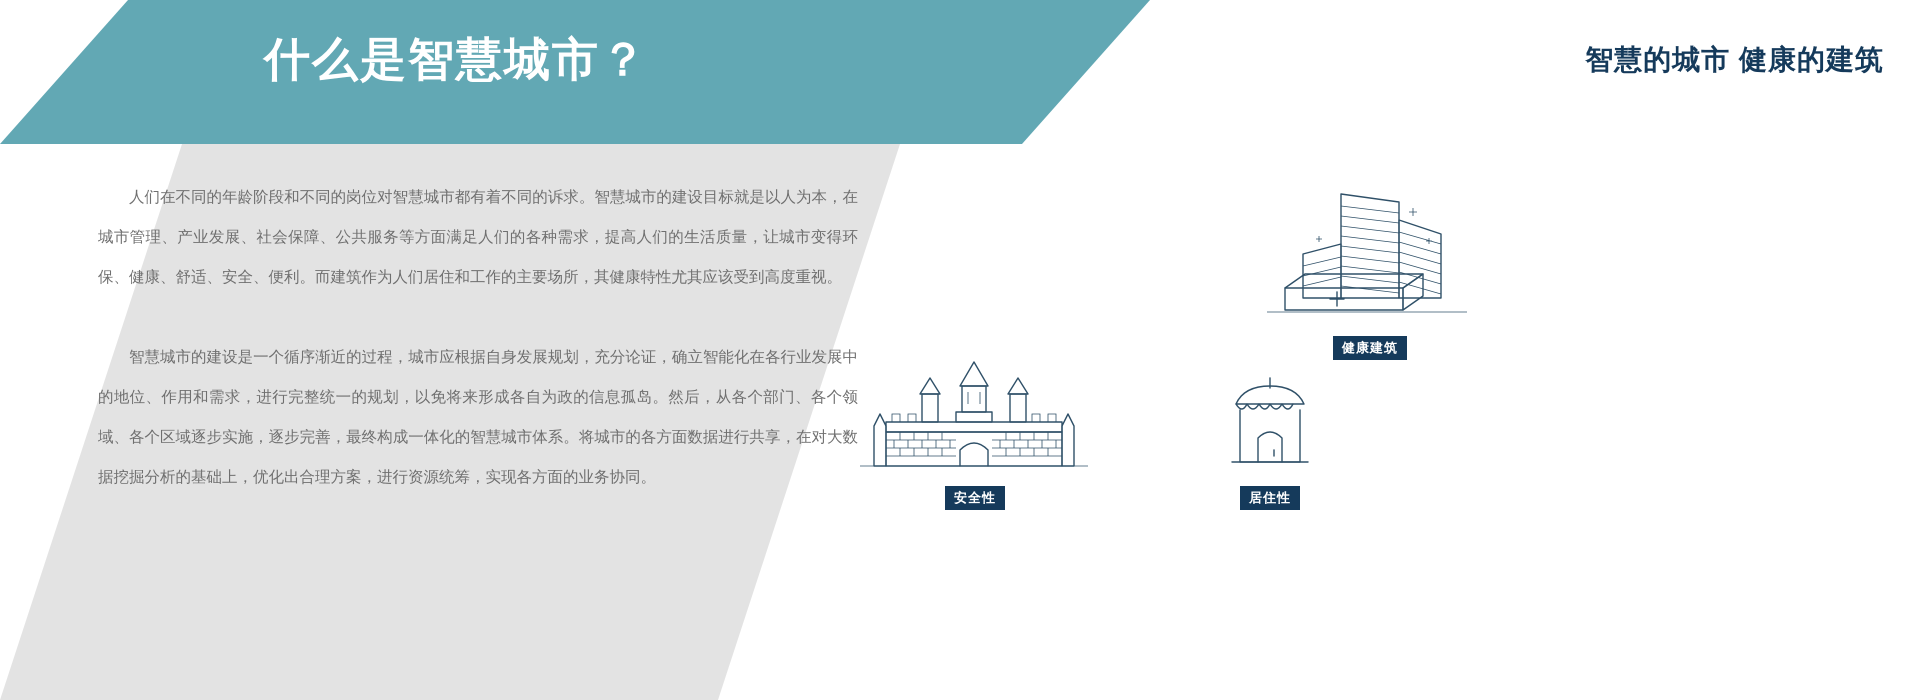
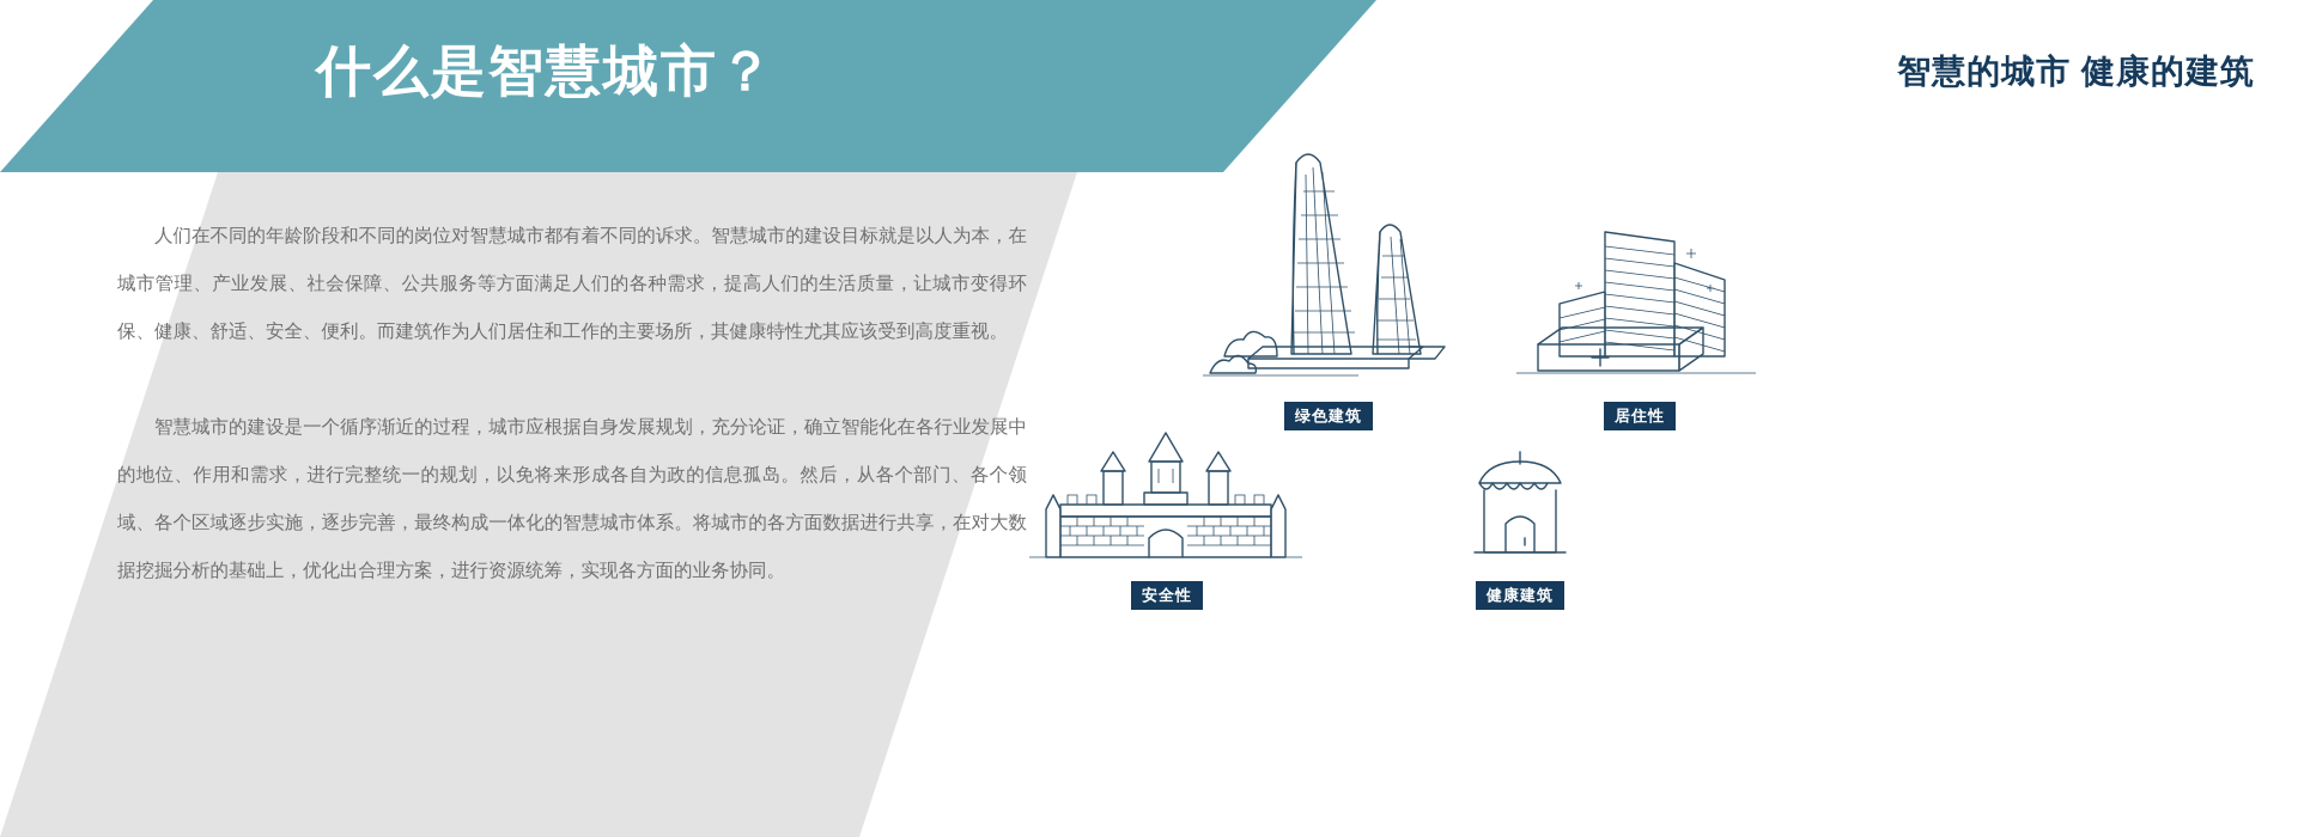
  什么是智慧城市？
  智慧的城市 健康的建筑
  人们在不同的年龄阶段和不同的岗位对智慧城市都有着不同的诉求。智慧城市的建设目标就是以人为本，在城市管理、产业发展、社会保障、公共服务等方面满足人们的各种需求，提高人们的生活质量，让城市变得环保、健康、舒适、安全、便利。而建筑作为人们居住和工作的主要场所，其健康特性尤其应该受到高度重视。
  智慧城市的建设是一个循序渐近的过程，城市应根据自身发展规划，充分论证，确立智能化在各行业发展中的地位、作用和需求，进行完整统一的规划，以免将来形成各自为政的信息孤岛。然后，从各个部门、各个领域、各个区域逐步实施，逐步完善，最终构成一体化的智慧城市体系。将城市的各方面数据进行共享，在对大数据挖掘分析的基础上，优化出合理方案，进行资源统筹，实现各方面的业务协同。
+ 绿色建筑
- 健康建筑
+ 居住性
  安全性
- 居住性
+ 健康建筑
